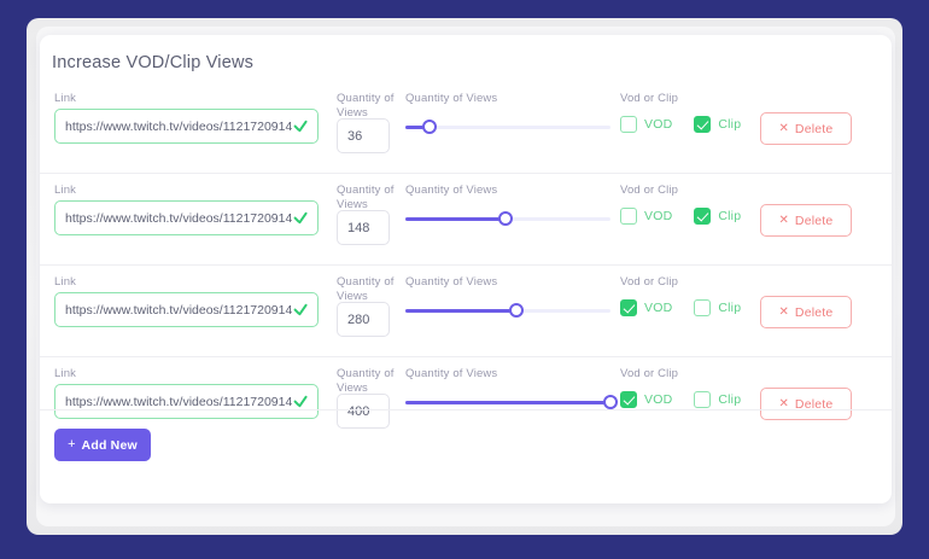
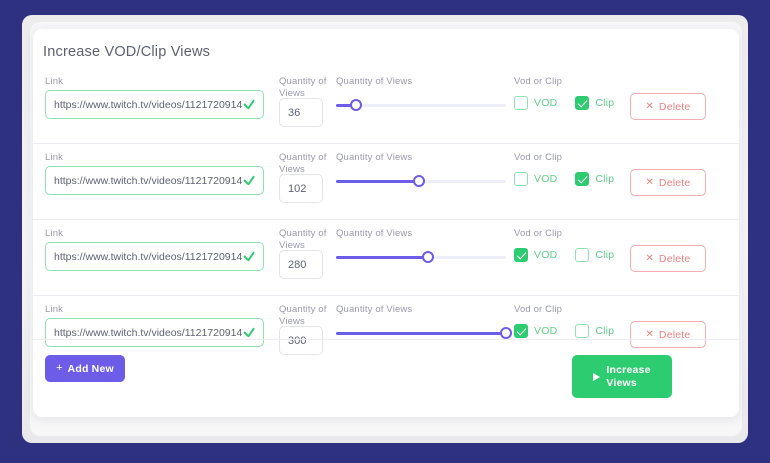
  Increase VOD/Clip Views
  Link
  https://www.twitch.tv/videos/1121720914
  Quantity of Views
  36
  Quantity of Views
  Vod or Clip
  VOD
  Clip
  ✕
  Delete
  Link
  https://www.twitch.tv/videos/1121720914
  Quantity of Views
- 148
+ 102
  Quantity of Views
  Vod or Clip
  VOD
  Clip
  ✕
  Delete
  Link
  https://www.twitch.tv/videos/1121720914
  Quantity of Views
  280
  Quantity of Views
  Vod or Clip
  VOD
  Clip
  ✕
  Delete
  Link
  https://www.twitch.tv/videos/1121720914
  Quantity of Views
- 400
+ 300
  Quantity of Views
  Vod or Clip
  VOD
  Clip
  ✕
  Delete
  +
  Add New
+ Increase
+ Views
